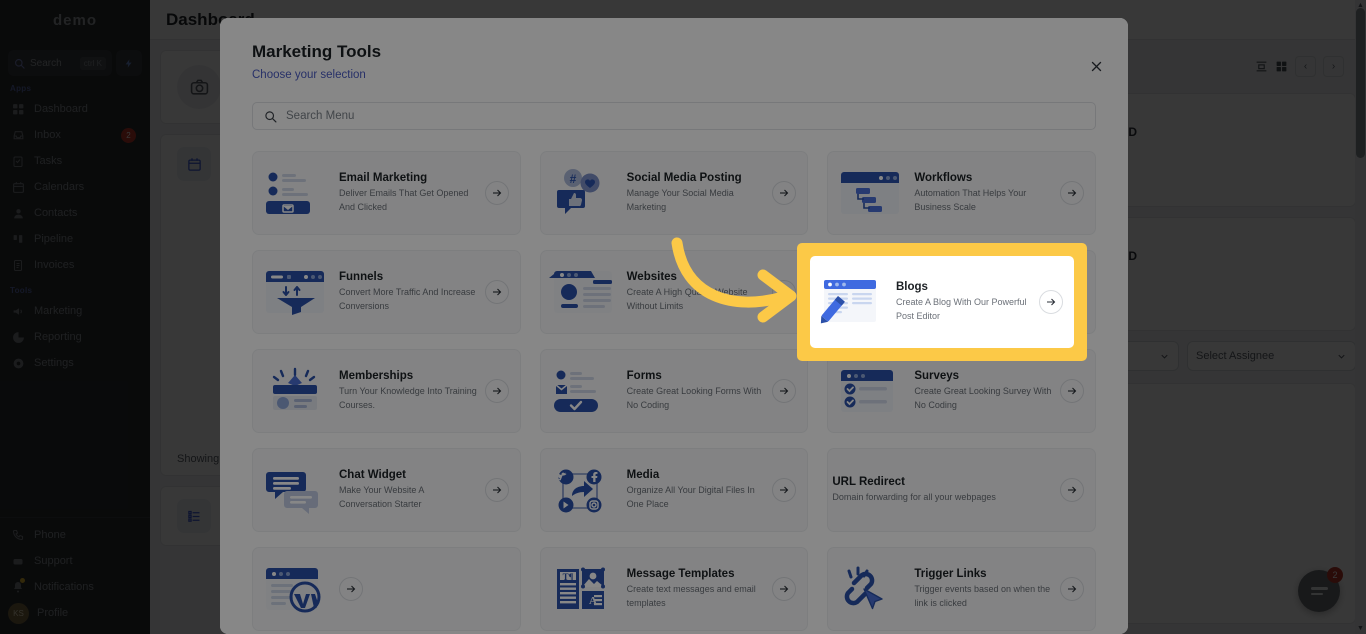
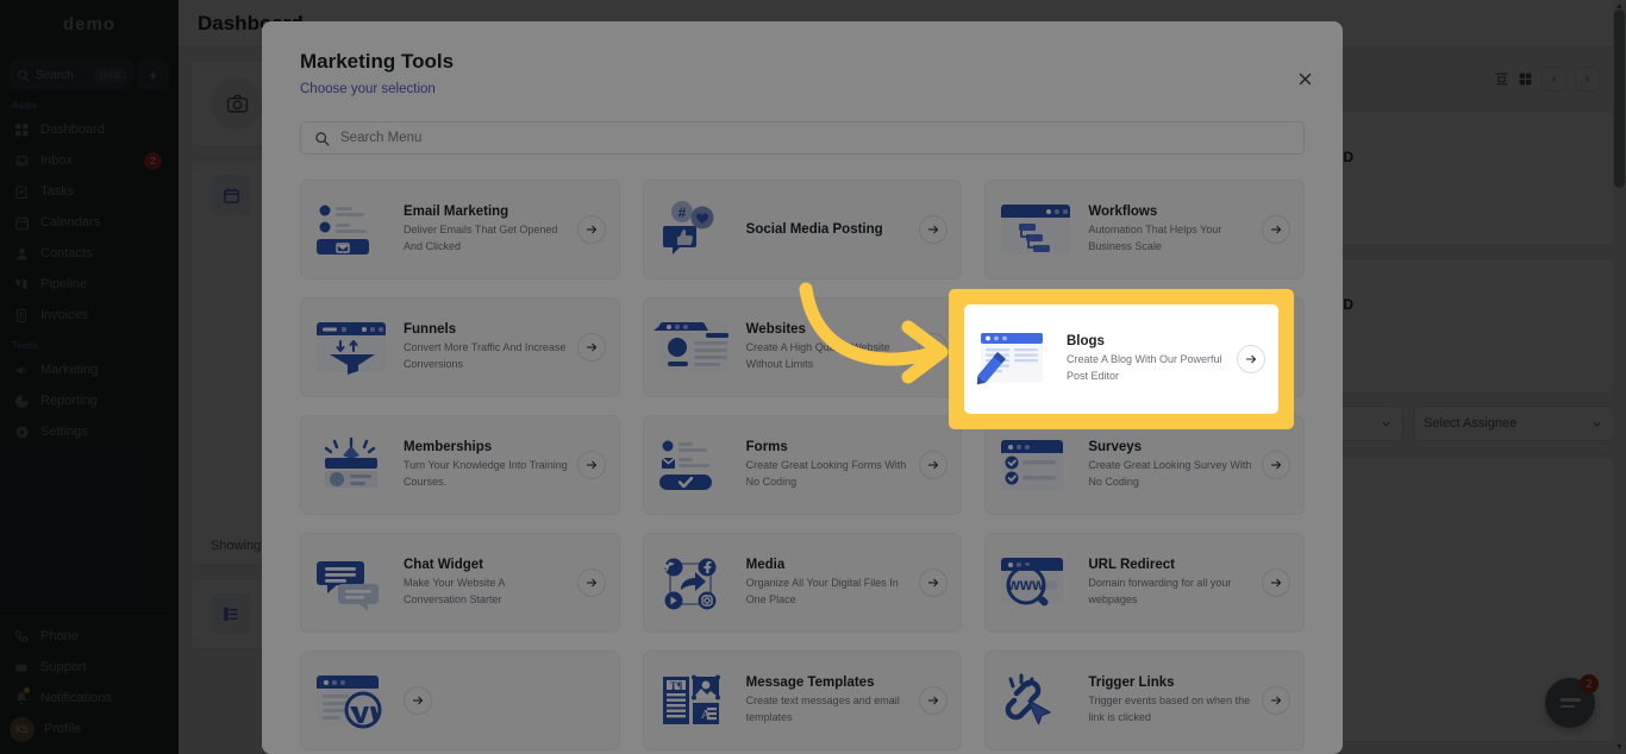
  demo
  Apps
  2
  Tools
  KS
  Showing
  ‹
  ›
  Select Assignee
  2
  Marketing Tools
  Choose your selection
  Search Menu
  Email Marketing
  Deliver Emails That Get Opened And Clicked
  #
  Social Media Posting
- Manage Your Social Media Marketing
  Workflows
  Automation That Helps Your Business Scale
  Funnels
  Convert More Traffic And Increase Conversions
  Websites
  Create A High Quebsite Without Limits
  Memberships
  Turn Your Knowledge Into Training Courses.
  Forms
  Create Great Looking Forms With No Coding
  Surveys
  Create Great Looking Survey With No Coding
  Chat Widget
  Make Your Website A Conversation Starter
  Media
  Organize All Your Digital Files In One Place
+ WWW
  URL Redirect
  Domain forwarding for all your webpages
  T¶
  A
  Message Templates
  Create text messages and email templates
  Trigger Links
  Trigger events based on when the link is clicked
  Blogs
  Create A Blog With Our Powerful Post Editor
